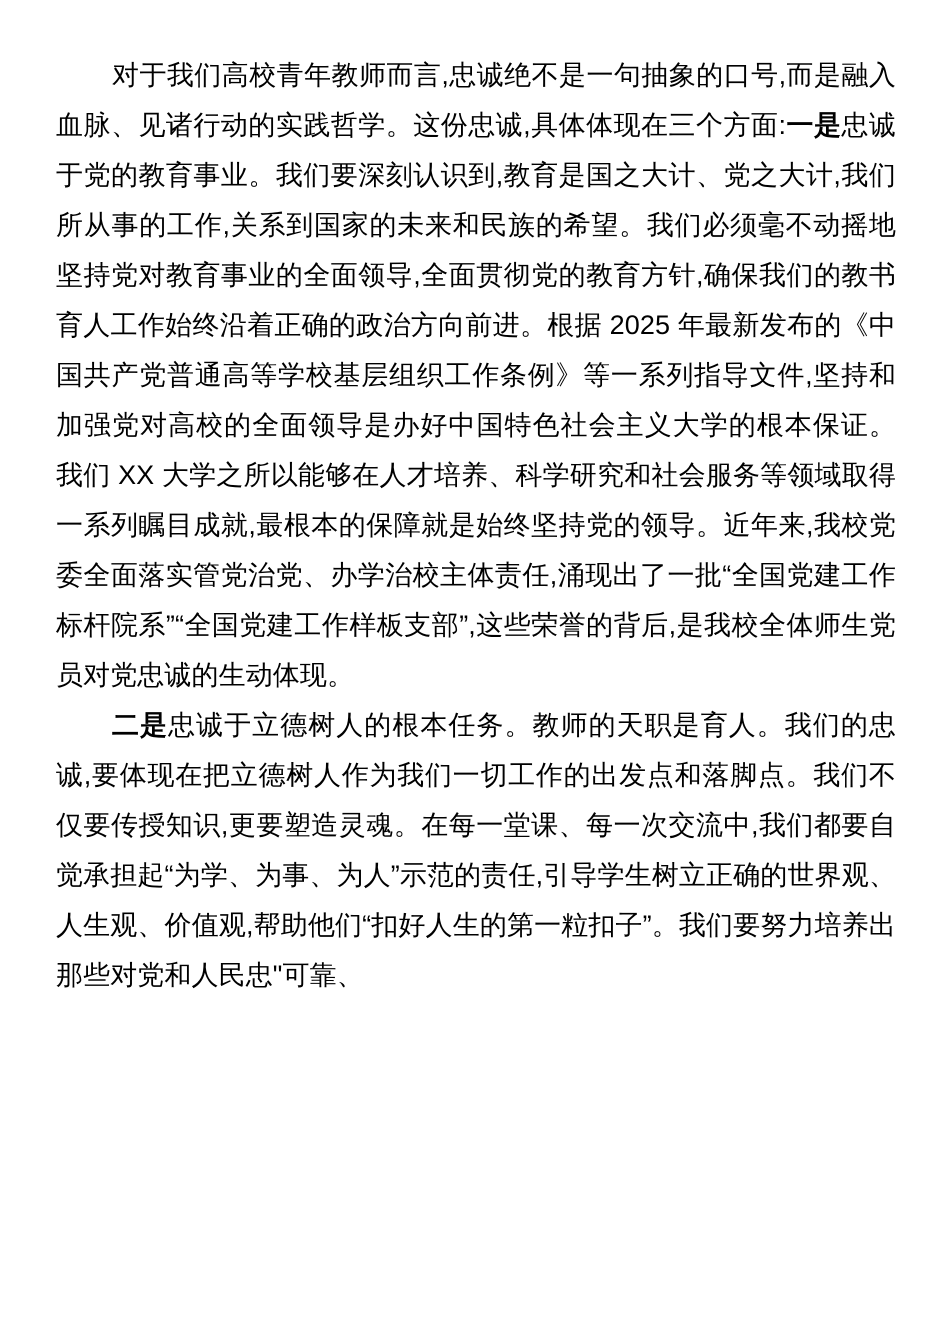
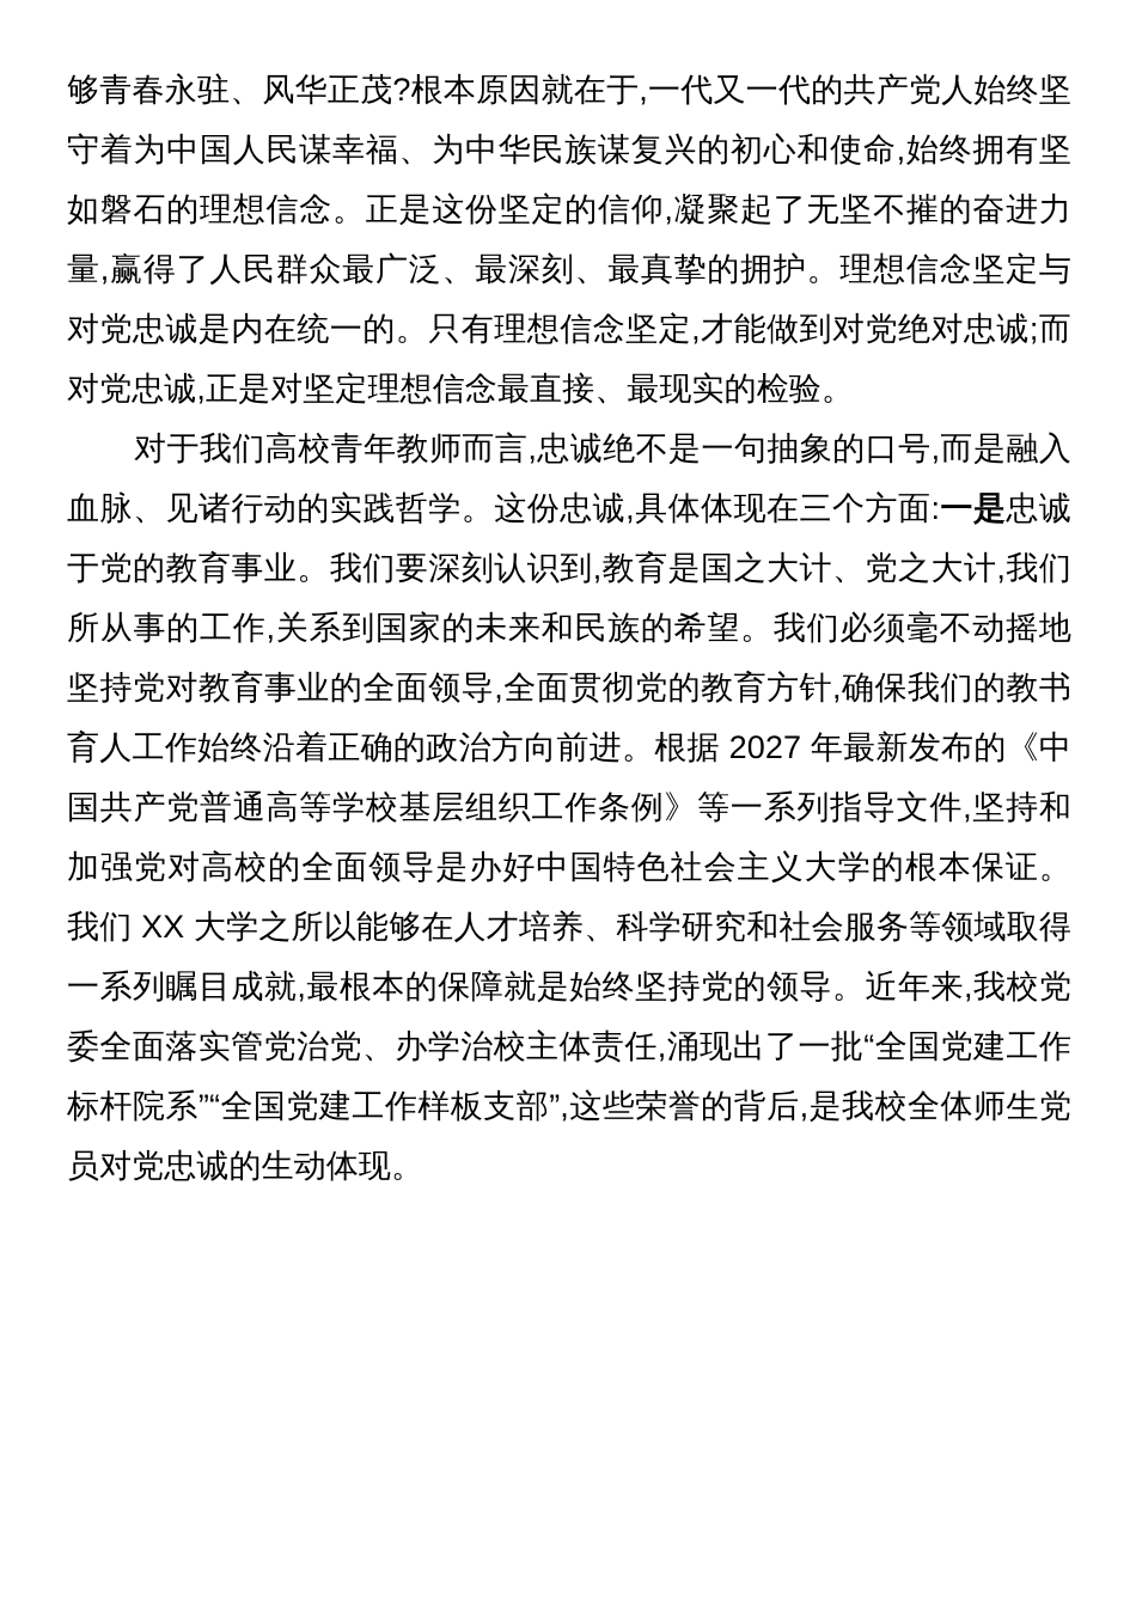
+ 够青春永驻、风华正茂?根本原因就在于,一代又一代的共产党人始终坚守着为中国人民谋幸福、为中华民族谋复兴的初心和使命,始终拥有坚如磐石的理想信念。正是这份坚定的信仰,凝聚起了无坚不摧的奋进力量,赢得了人民群众最广泛、最深刻、最真挚的拥护。理想信念坚定与对党忠诚是内在统一的。只有理想信念坚定,才能做到对党绝对忠诚;而对党忠诚,正是对坚定理想信念最直接、最现实的检验。
- 对于我们高校青年教师而言,忠诚绝不是一句抽象的口号,而是融入血脉、见诸行动的实践哲学。这份忠诚,具体体现在三个方面:一是忠诚于党的教育事业。我们要深刻认识到,教育是国之大计、党之大计,我们所从事的工作,关系到国家的未来和民族的希望。我们必须毫不动摇地坚持党对教育事业的全面领导,全面贯彻党的教育方针,确保我们的教书育人工作始终沿着正确的政治方向前进。根据 2025 年最新发布的《中国共产党普通高等学校基层组织工作条例》等一系列指导文件,坚持和加强党对高校的全面领导是办好中国特色社会主义大学的根本保证。我们 XX 大学之所以能够在人才培养、科学研究和社会服务等领域取得一系列瞩目成就,最根本的保障就是始终坚持党的领导。近年来,我校党委全面落实管党治党、办学治校主体责任,涌现出了一批“全国党建工作标杆院系”“全国党建工作样板支部”,这些荣誉的背后,是我校全体师生党员对党忠诚的生动体现。
+ 对于我们高校青年教师而言,忠诚绝不是一句抽象的口号,而是融入血脉、见诸行动的实践哲学。这份忠诚,具体体现在三个方面:一是忠诚于党的教育事业。我们要深刻认识到,教育是国之大计、党之大计,我们所从事的工作,关系到国家的未来和民族的希望。我们必须毫不动摇地坚持党对教育事业的全面领导,全面贯彻党的教育方针,确保我们的教书育人工作始终沿着正确的政治方向前进。根据 2027 年最新发布的《中国共产党普通高等学校基层组织工作条例》等一系列指导文件,坚持和加强党对高校的全面领导是办好中国特色社会主义大学的根本保证。我们 XX 大学之所以能够在人才培养、科学研究和社会服务等领域取得一系列瞩目成就,最根本的保障就是始终坚持党的领导。近年来,我校党委全面落实管党治党、办学治校主体责任,涌现出了一批“全国党建工作标杆院系”“全国党建工作样板支部”,这些荣誉的背后,是我校全体师生党员对党忠诚的生动体现。
- 二是忠诚于立德树人的根本任务。教师的天职是育人。我们的忠诚,要体现在把立德树人作为我们一切工作的出发点和落脚点。我们不仅要传授知识,更要塑造灵魂。在每一堂课、每一次交流中,我们都要自觉承担起“为学、为事、为人”示范的责任,引导学生树立正确的世界观、人生观、价值观,帮助他们“扣好人生的第一粒扣子”。我们要努力培养出那些对党和人民忠"可靠、
